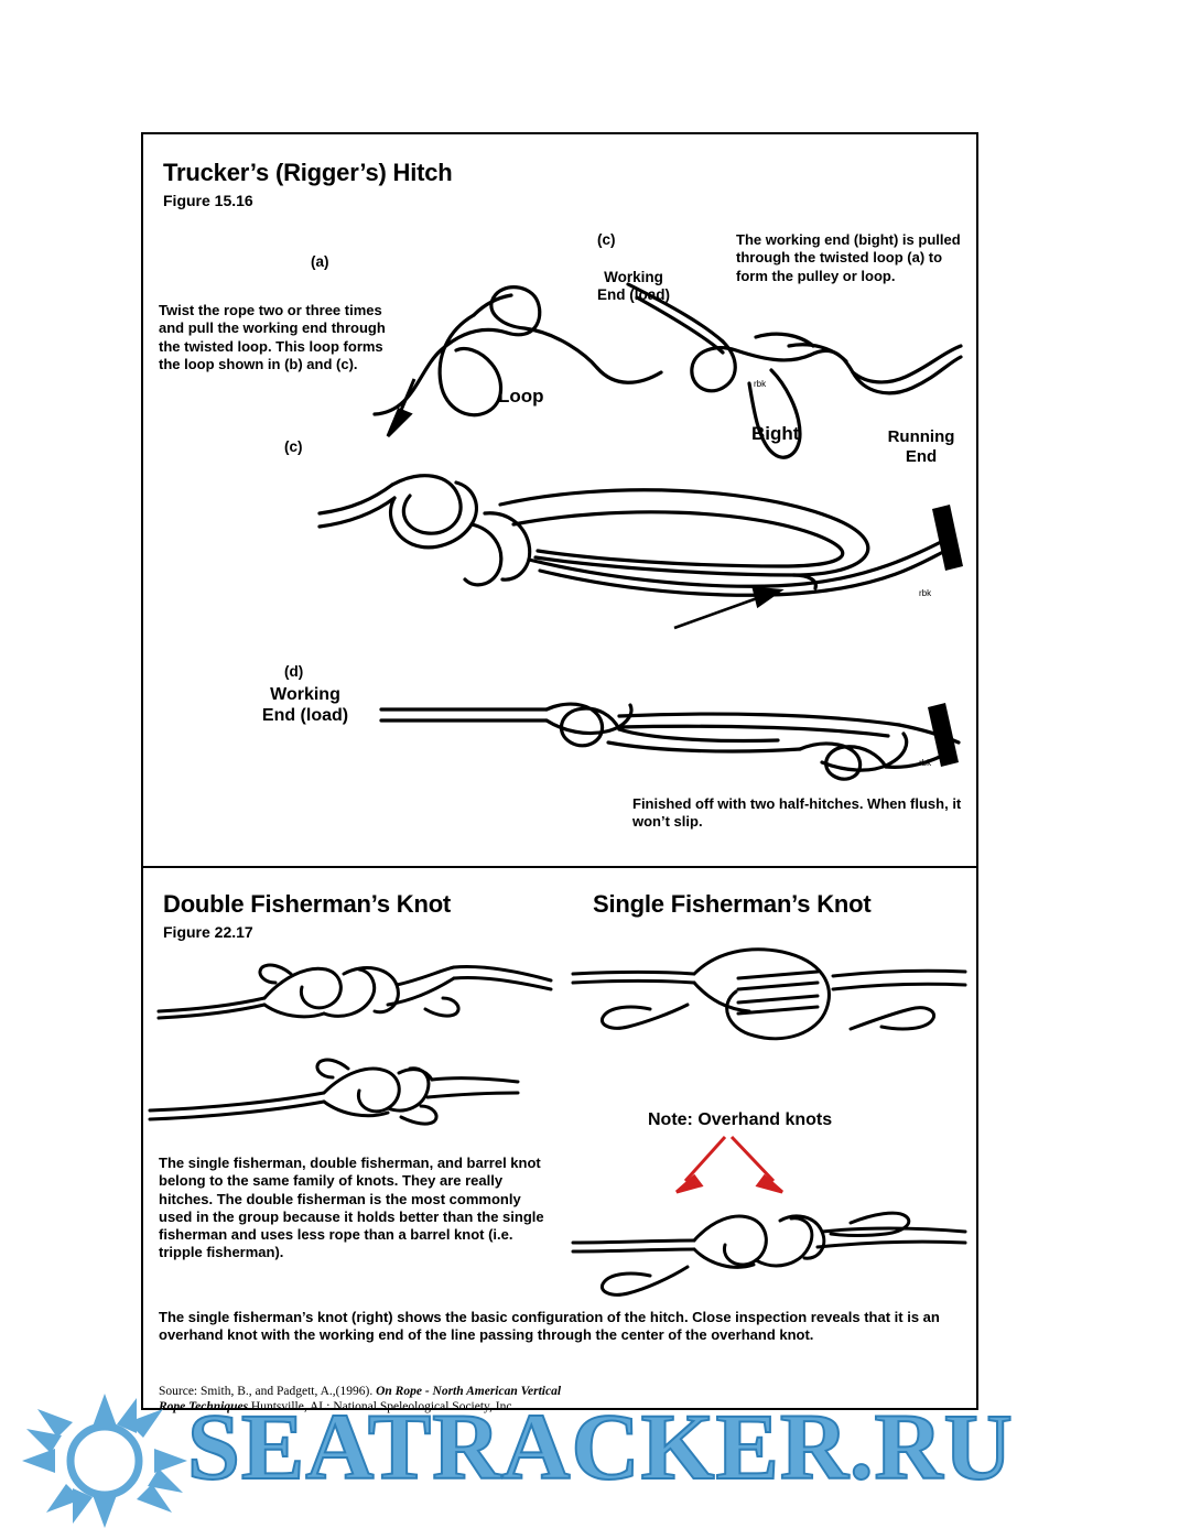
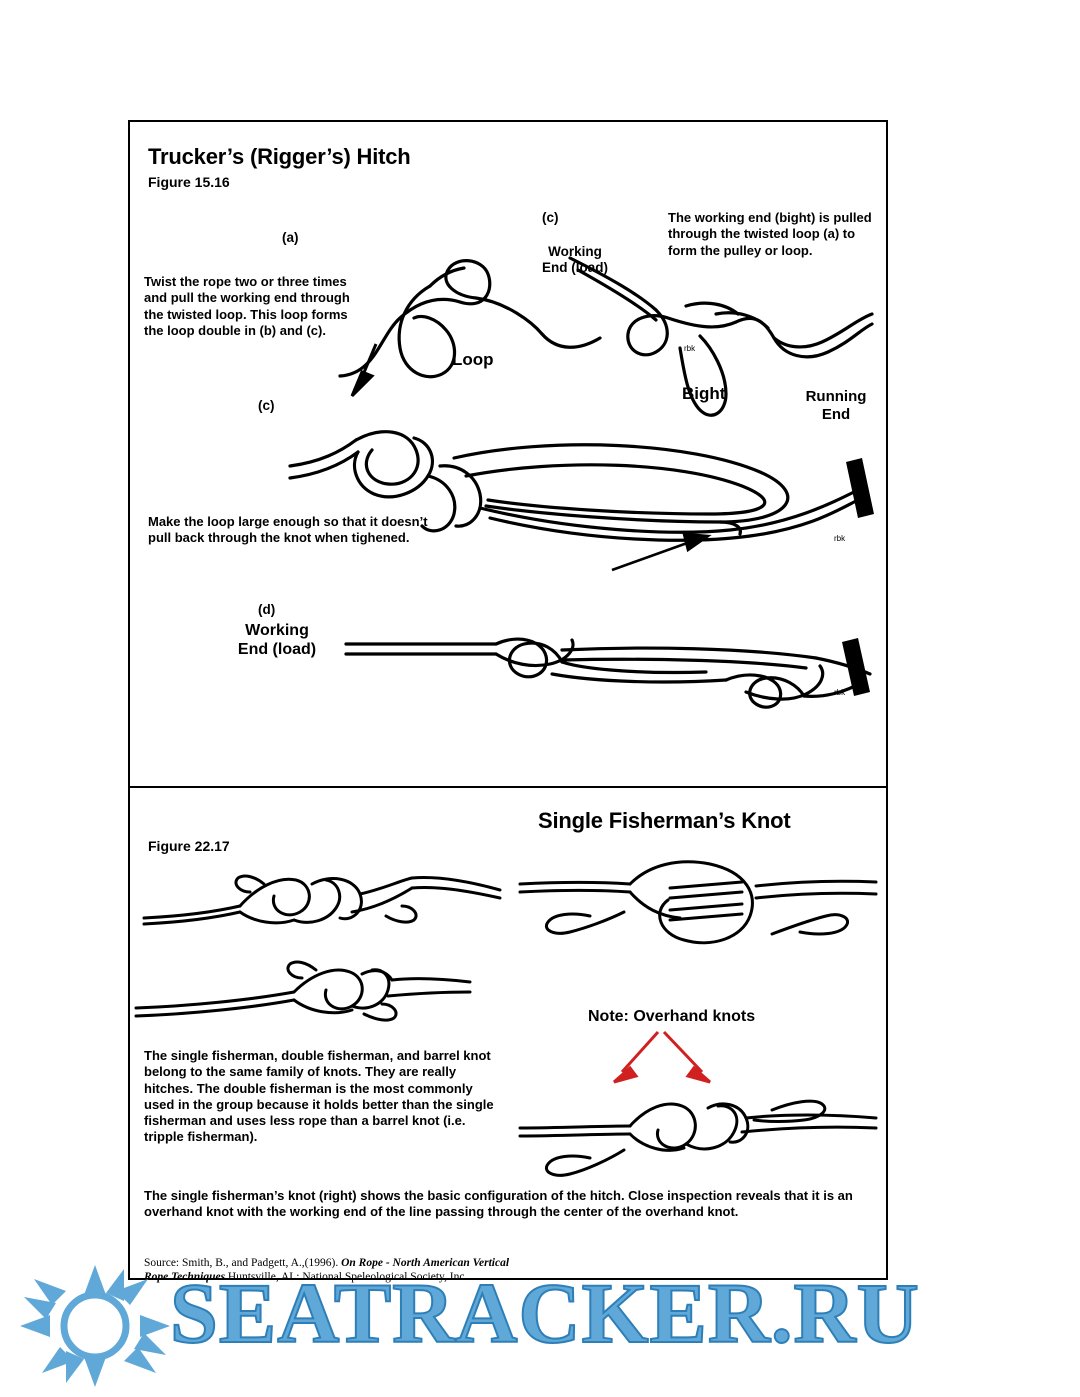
  Trucker’s (Rigger’s) Hitch
  Figure 15.16
  (a)
  (c)
  Working
  End (lod)
- Twist the rope two or three times and pull the working end through the twisted loop. This loop forms the loop shown in (b) and (c).
+ Twist the rope two or three times and pull the working end through the twisted loop. This loop forms the loop double in (b) and (c).
  The working end (bight) is pulled through the twisted loop (a) to form the pulley or loop.
  Loop
  Bight
  Running
  End
  rbk
  rbk
  (c)
+ Make the loop large enough so that it doesn’t pull back through the knot when tighened.
  (d)
  Working
  End (load)
- Finished off with two half-hitches. When flush, it won’t slip.
- Double Fisherman’s Knot
  Figure 22.17
  Single Fisherman’s Knot
  Note: Overhand knots
  The single fisherman, double fisherman, and barrel knot belong to the same family of knots. They are really hitches. The double fisherman is the most commonly used in the group because it holds better than the single fisherman and uses less rope than a barrel knot (i.e. tripple fisherman).
  The single fisherman’s knot (right) shows the basic configuration of the hitch. Close inspection reveals that it is an overhand knot with the working end of the line passing through the center of the overhand knot.
  Source: Smith, B., and Padgett, A.,(1996). On Rope - North American Vertical
  Rope Techniques.Huntsville, AL: National Speleological Society, Inc.
  SEATRACKER.RU
